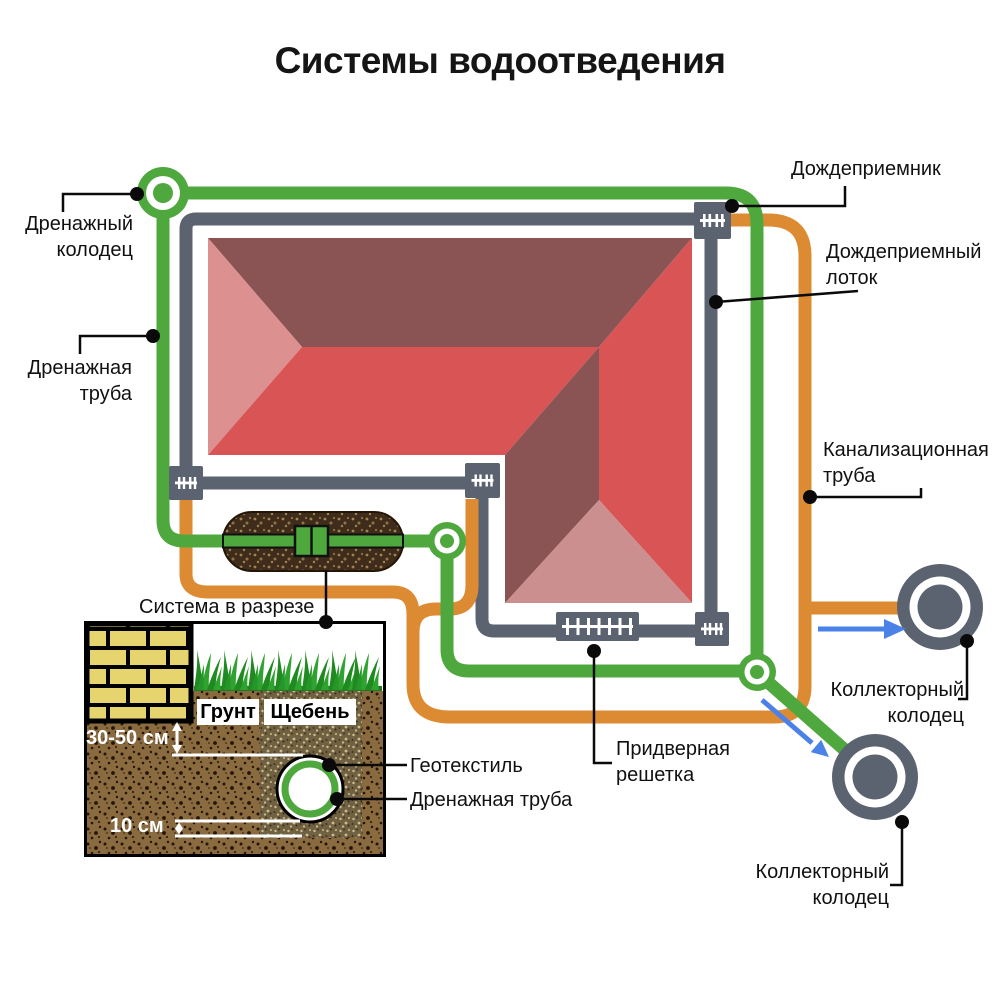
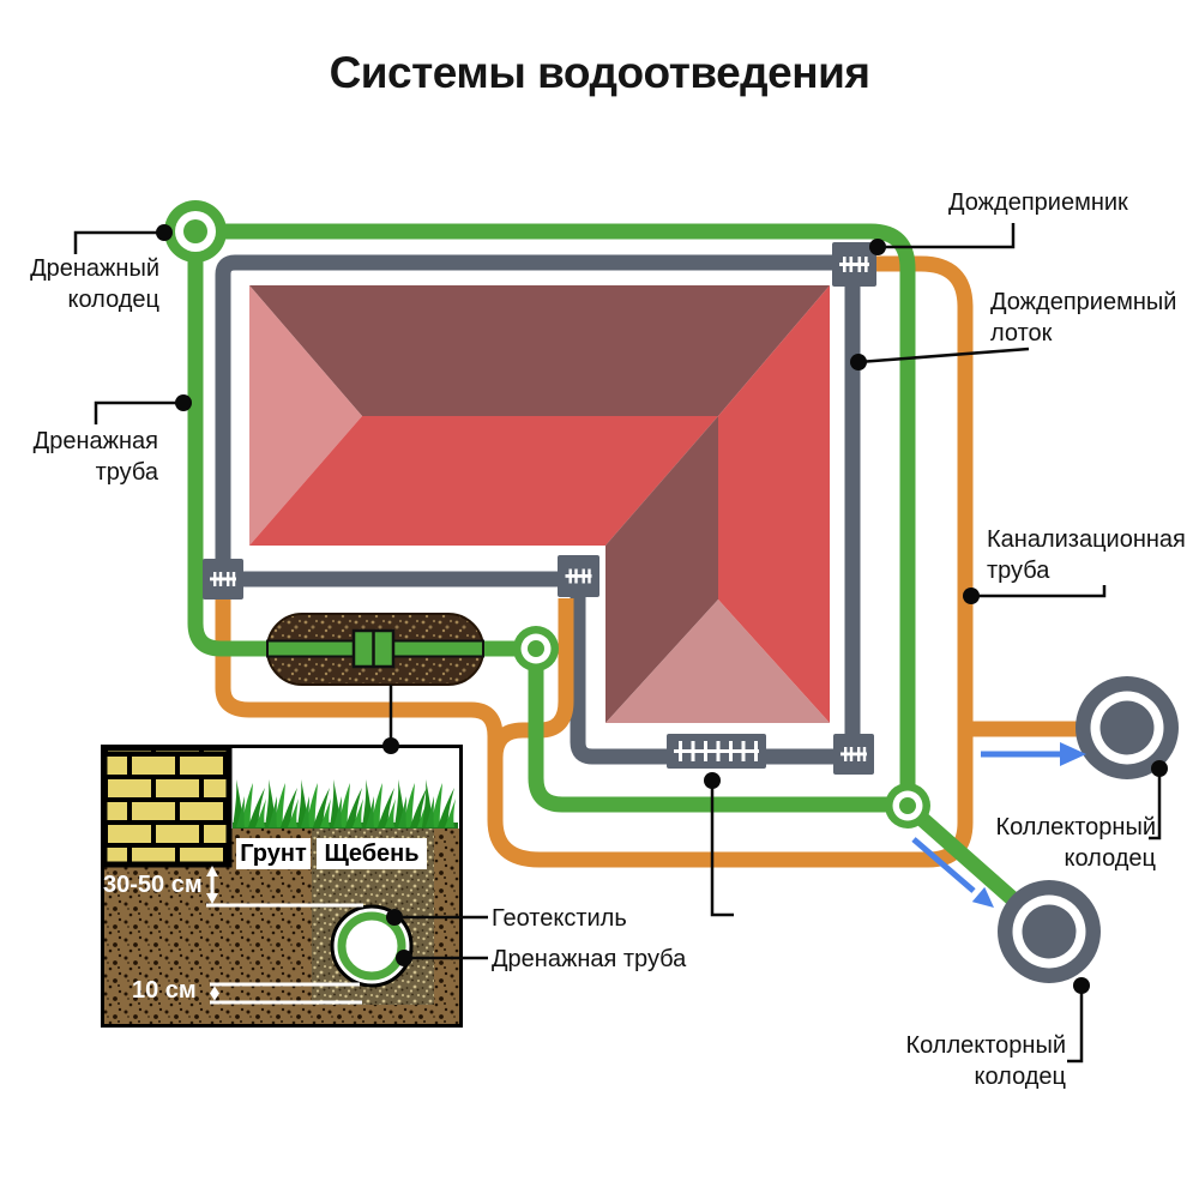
  Системы водоотведения
  Дренажный
  колодец
  Дренажная
  труба
  Дождеприемник
  Дождеприемный
  лоток
  Канализационная
  труба
  Коллекторный
  колодец
  Коллекторный
  колодец
- Придверная
- решетка
- Система в разрезе
  Геотекстиль
  Дренажная труба
  Грунт
  Щебень
  30-50 см
  10 см
